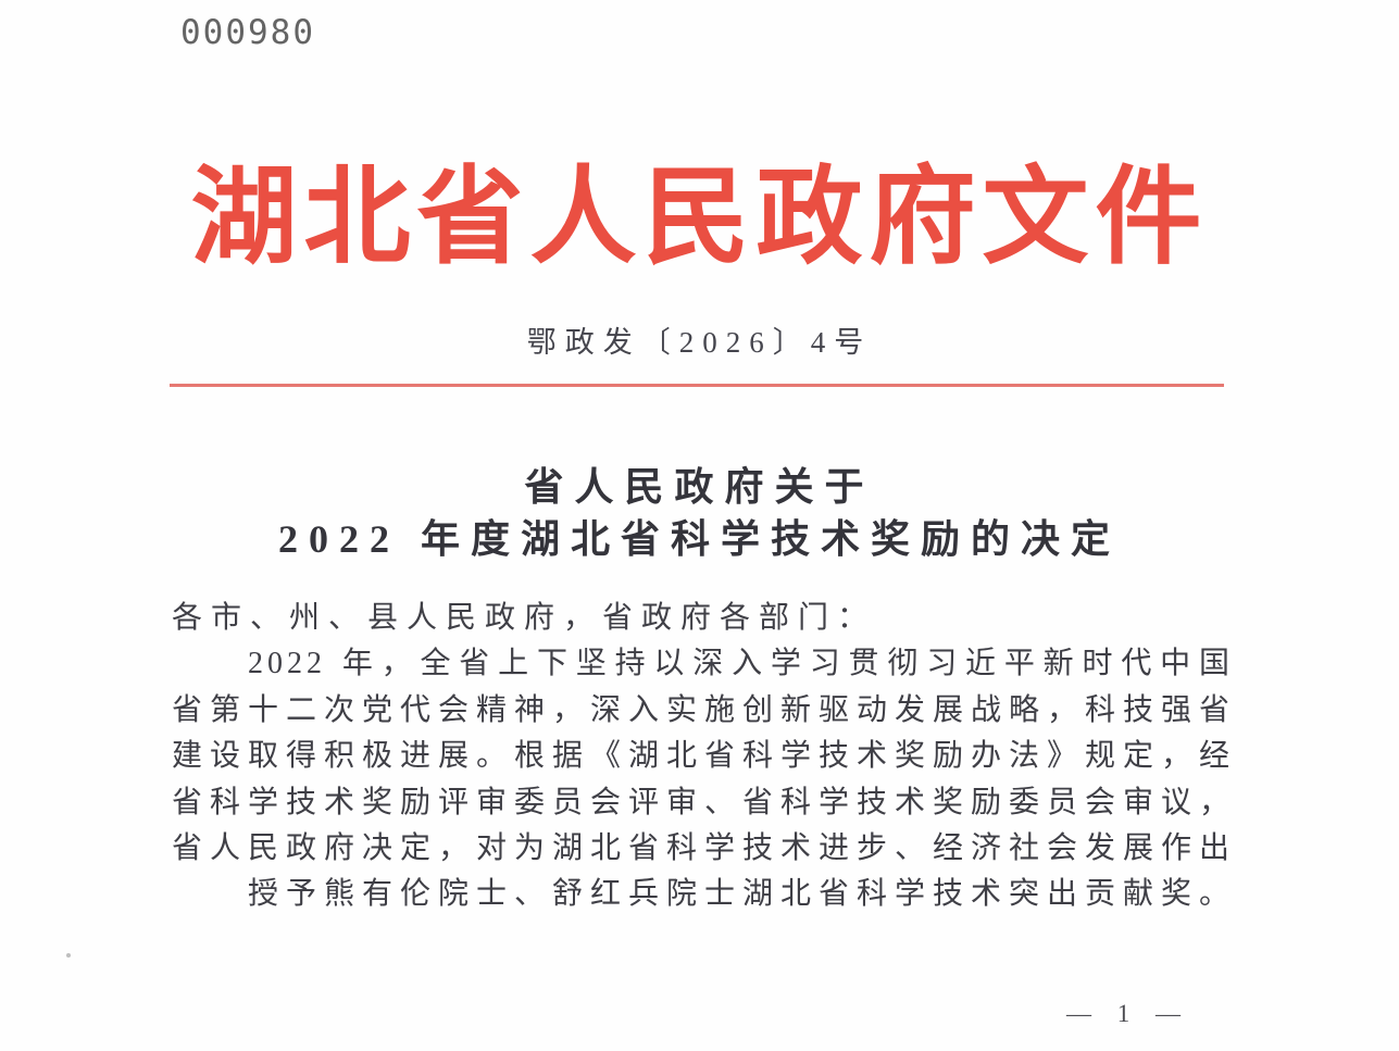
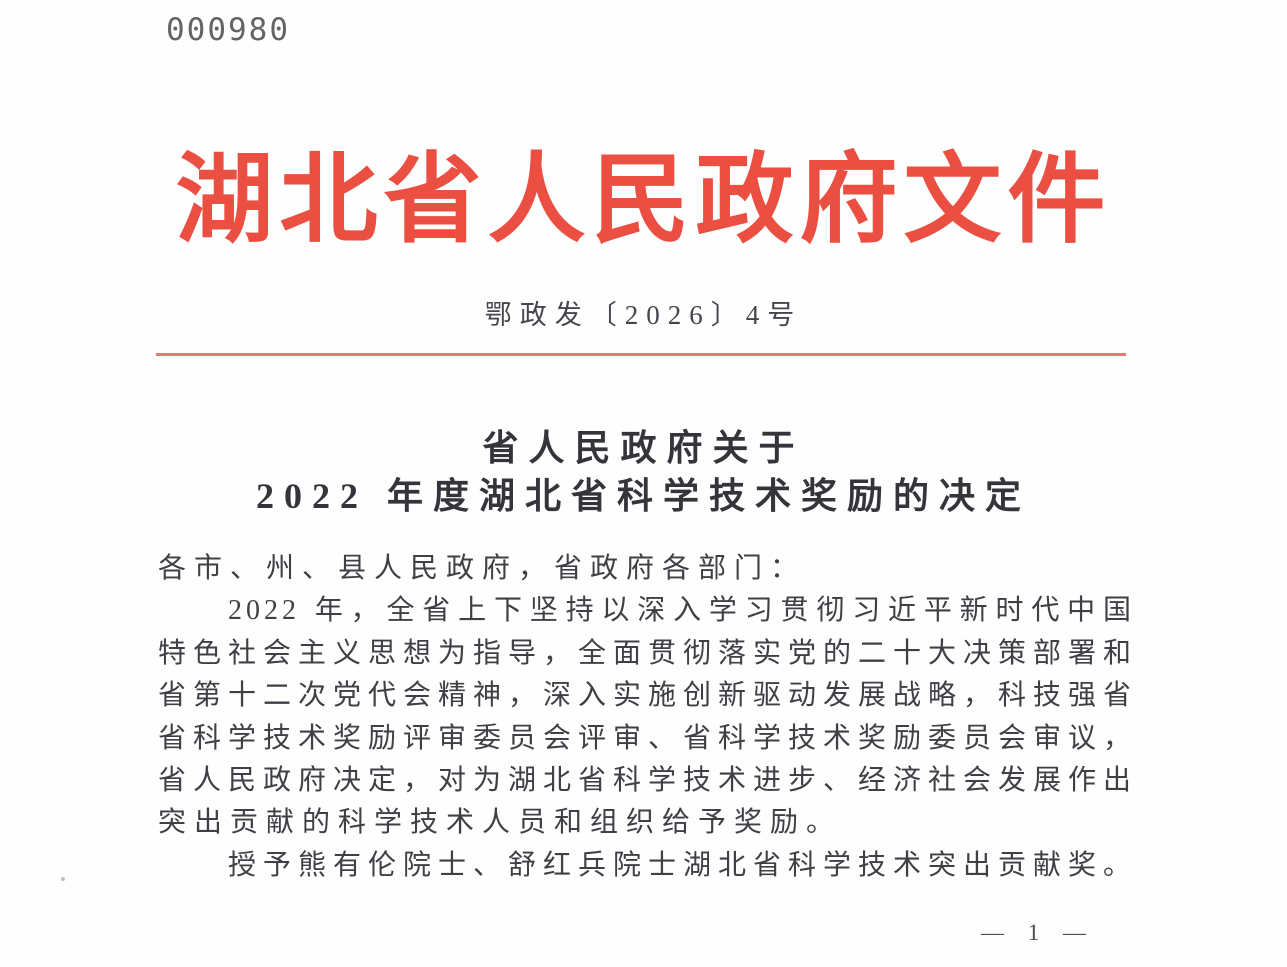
  000980
  湖北省人民政府文件
  鄂政发〔2026〕4号
  省人民政府关于
  2022 年度湖北省科学技术奖励的决定
  各市、州、县人民政府，省政府各部门：
  2022 年，全省上下坚持以深入学习贯彻习近平新时代中国
+ 特色社会主义思想为指导，全面贯彻落实党的二十大决策部署和
  省第十二次党代会精神，深入实施创新驱动发展战略，科技强省
- 建设取得积极进展。根据《湖北省科学技术奖励办法》规定，经
  省科学技术奖励评审委员会评审、省科学技术奖励委员会审议，
  省人民政府决定，对为湖北省科学技术进步、经济社会发展作出
+ 突出贡献的科学技术人员和组织给予奖励。
  授予熊有伦院士、舒红兵院士湖北省科学技术突出贡献奖。
  — 1 —
